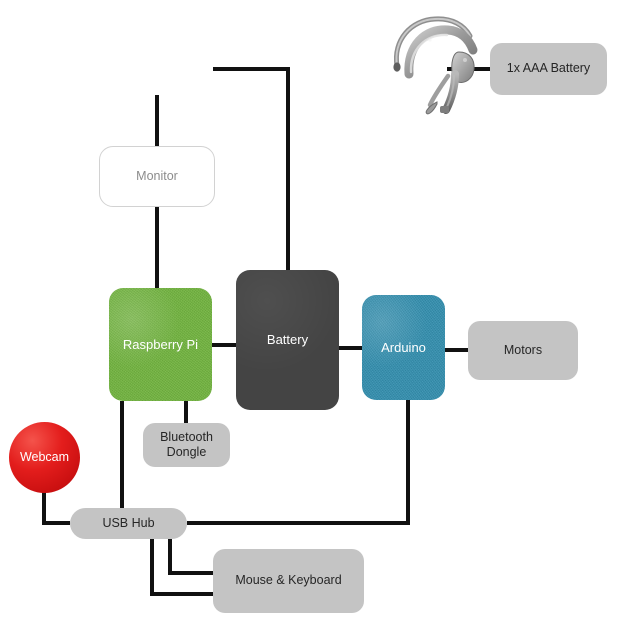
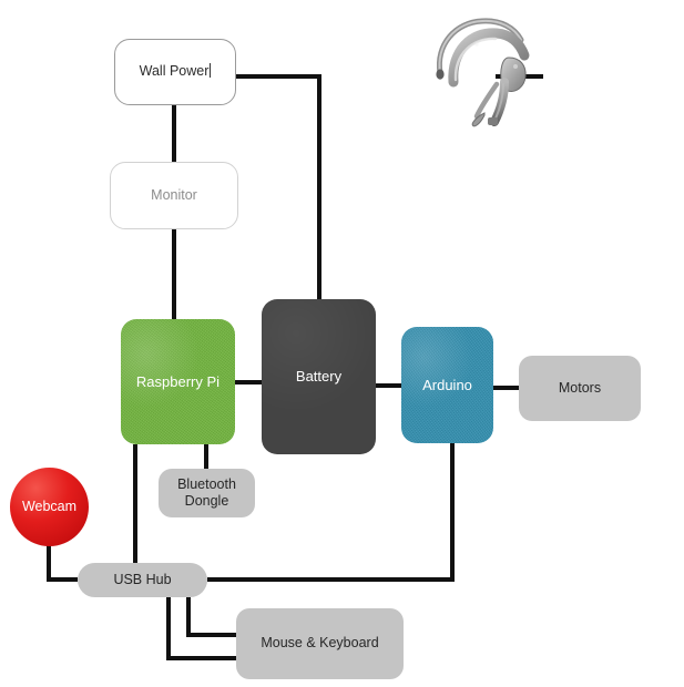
+ Wall Power
  Monitor
  Raspberry Pi
  Battery
  Arduino
  Motors
- 1x AAA Battery
  Bluetooth
  Dongle
  Webcam
  USB Hub
  Mouse & Keyboard
